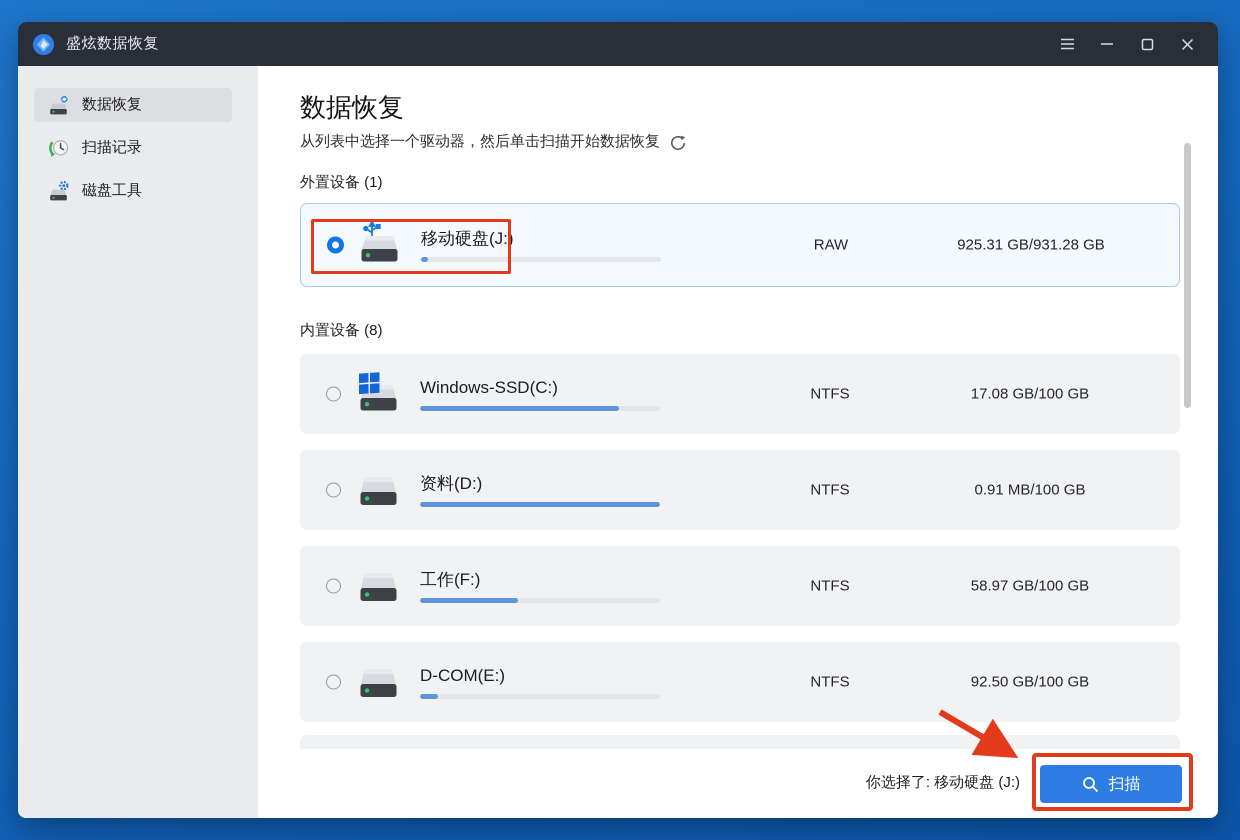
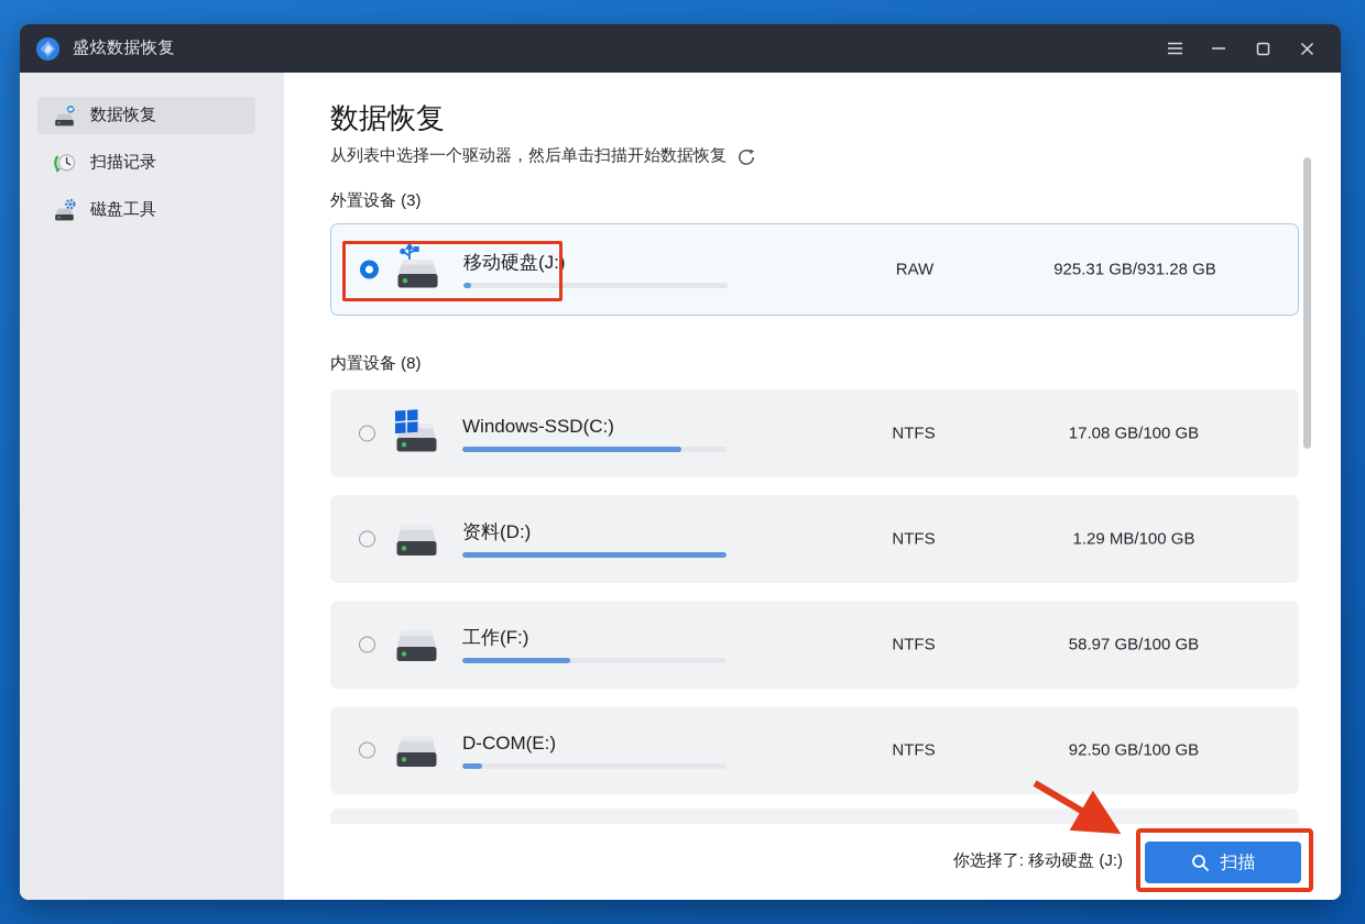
  盛炫数据恢复
  数据恢复
  扫描记录
  磁盘工具
  数据恢复
  从列表中选择一个驱动器，然后单击扫描开始数据恢复
- 外置设备 (1)
+ 外置设备 (3)
  移动硬盘(J:)
  RAW
  925.31 GB/931.28 GB
  内置设备 (8)
  Windows-SSD(C:)
  NTFS
  17.08 GB/100 GB
  资料(D:)
  NTFS
- 0.91 MB/100 GB
+ 1.29 MB/100 GB
  工作(F:)
  NTFS
  58.97 GB/100 GB
  D-COM(E:)
  NTFS
  92.50 GB/100 GB
  你选择了: 移动硬盘 (J:)
  扫描
